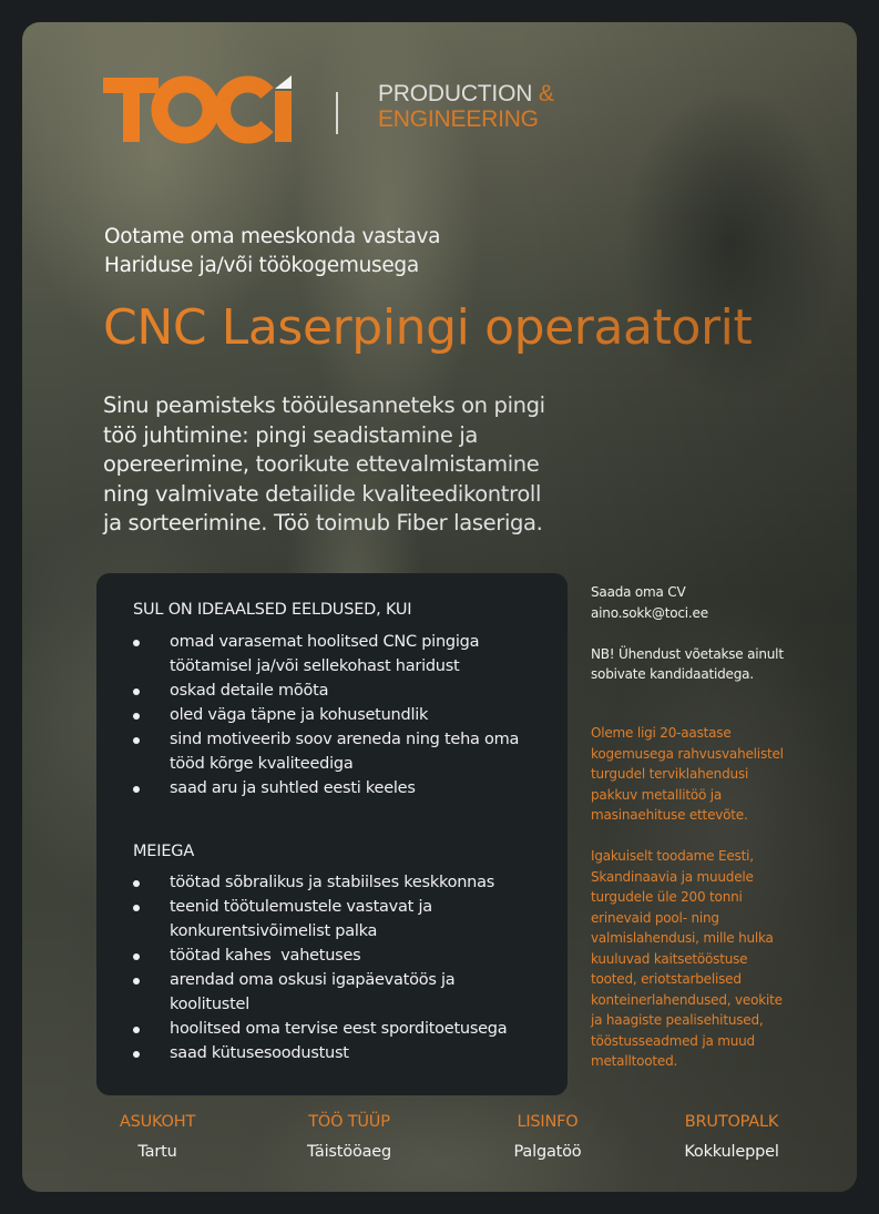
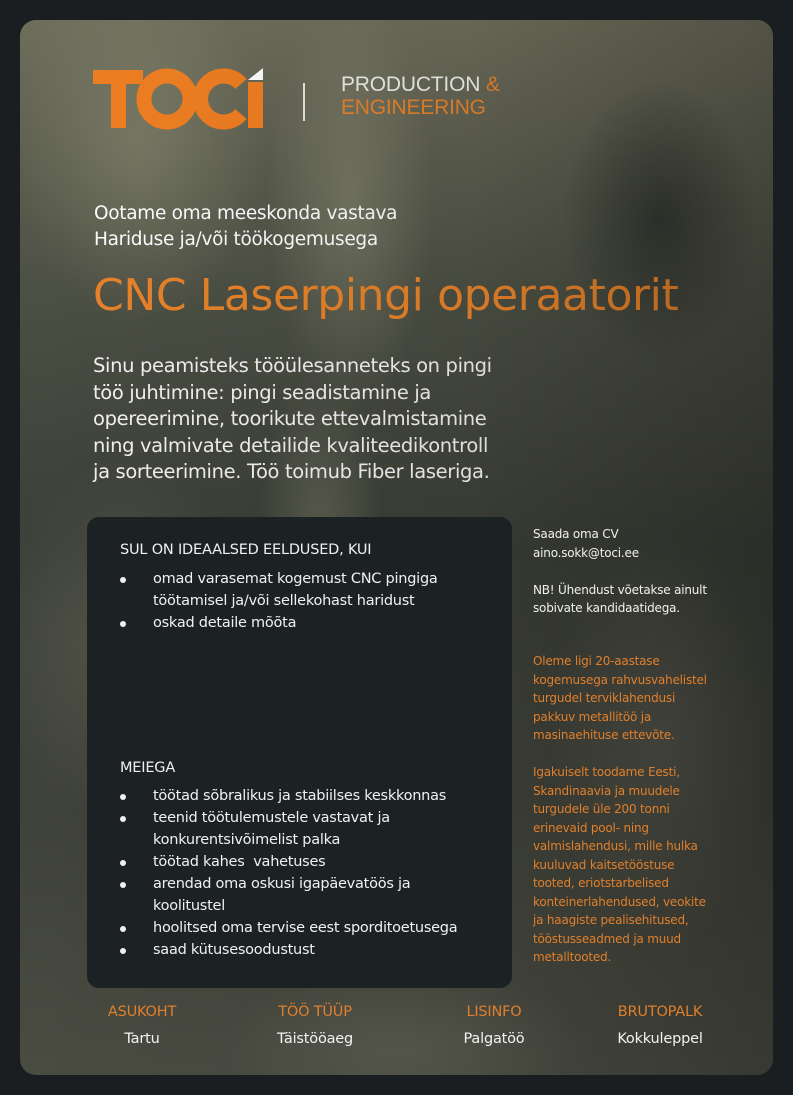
  SUL ON IDEAALSED EELDUSED, KUI
- omad varasemat hoolitsed CNC pingiga
+ omad varasemat kogemust CNC pingiga
  töötamisel ja/või sellekohast haridust
  oskad detaile mõõta
- oled väga täpne ja kohusetundlik
- sind motiveerib soov areneda ning teha oma
- tööd kõrge kvaliteediga
- saad aru ja suhtled eesti keeles
  MEIEGA
  töötad sõbralikus ja stabiilses keskkonnas
  teenid töötulemustele vastavat ja
  konkurentsivõimelist palka
  töötad kahes vahetuses
  arendad oma oskusi igapäevatöös ja
  koolitustel
  hoolitsed oma tervise eest sporditoetusega
  saad kütusesoodustust
  Saada oma CV
  aino.sokk@toci.ee
  NB! Ühendust võetakse ainult
  sobivate kandidaatidega.
  Oleme ligi 20-aastase
  kogemusega rahvusvahelistel
  turgudel terviklahendusi
  pakkuv metallitöö ja
  masinaehituse ettevõte.
  Igakuiselt toodame Eesti,
  Skandinaavia ja muudele
  turgudele üle 200 tonni
  erinevaid pool- ning
  valmislahendusi, mille hulka
  kuuluvad kaitsetööstuse
  tooted, eriotstarbelised
  konteinerlahendused, veokite
  ja haagiste pealisehitused,
  tööstusseadmed ja muud
  metalltooted.
  ASUKOHT
  Tartu
  TÖÖ TÜÜP
  Täistööaeg
  LISINFO
  Palgatöö
  BRUTOPALK
  Kokkuleppel
